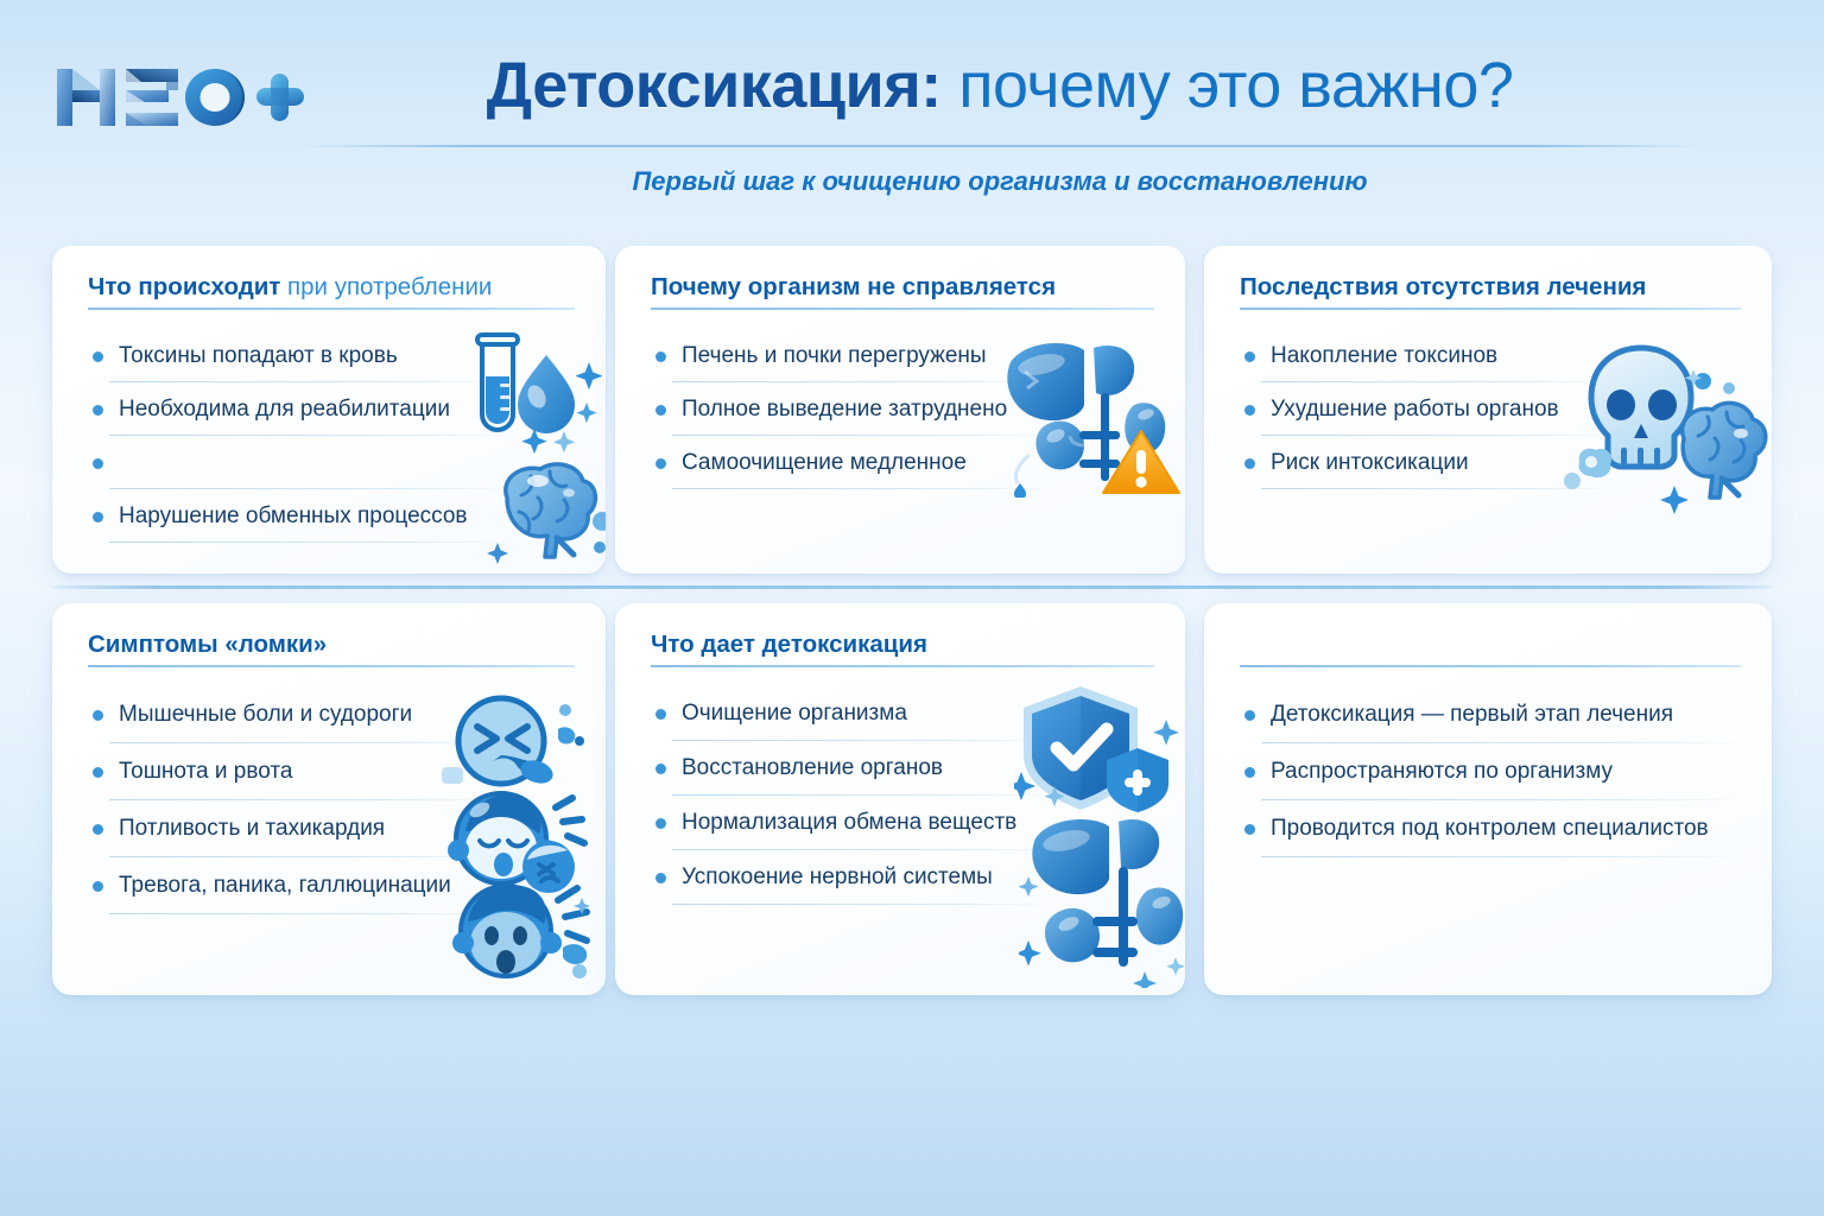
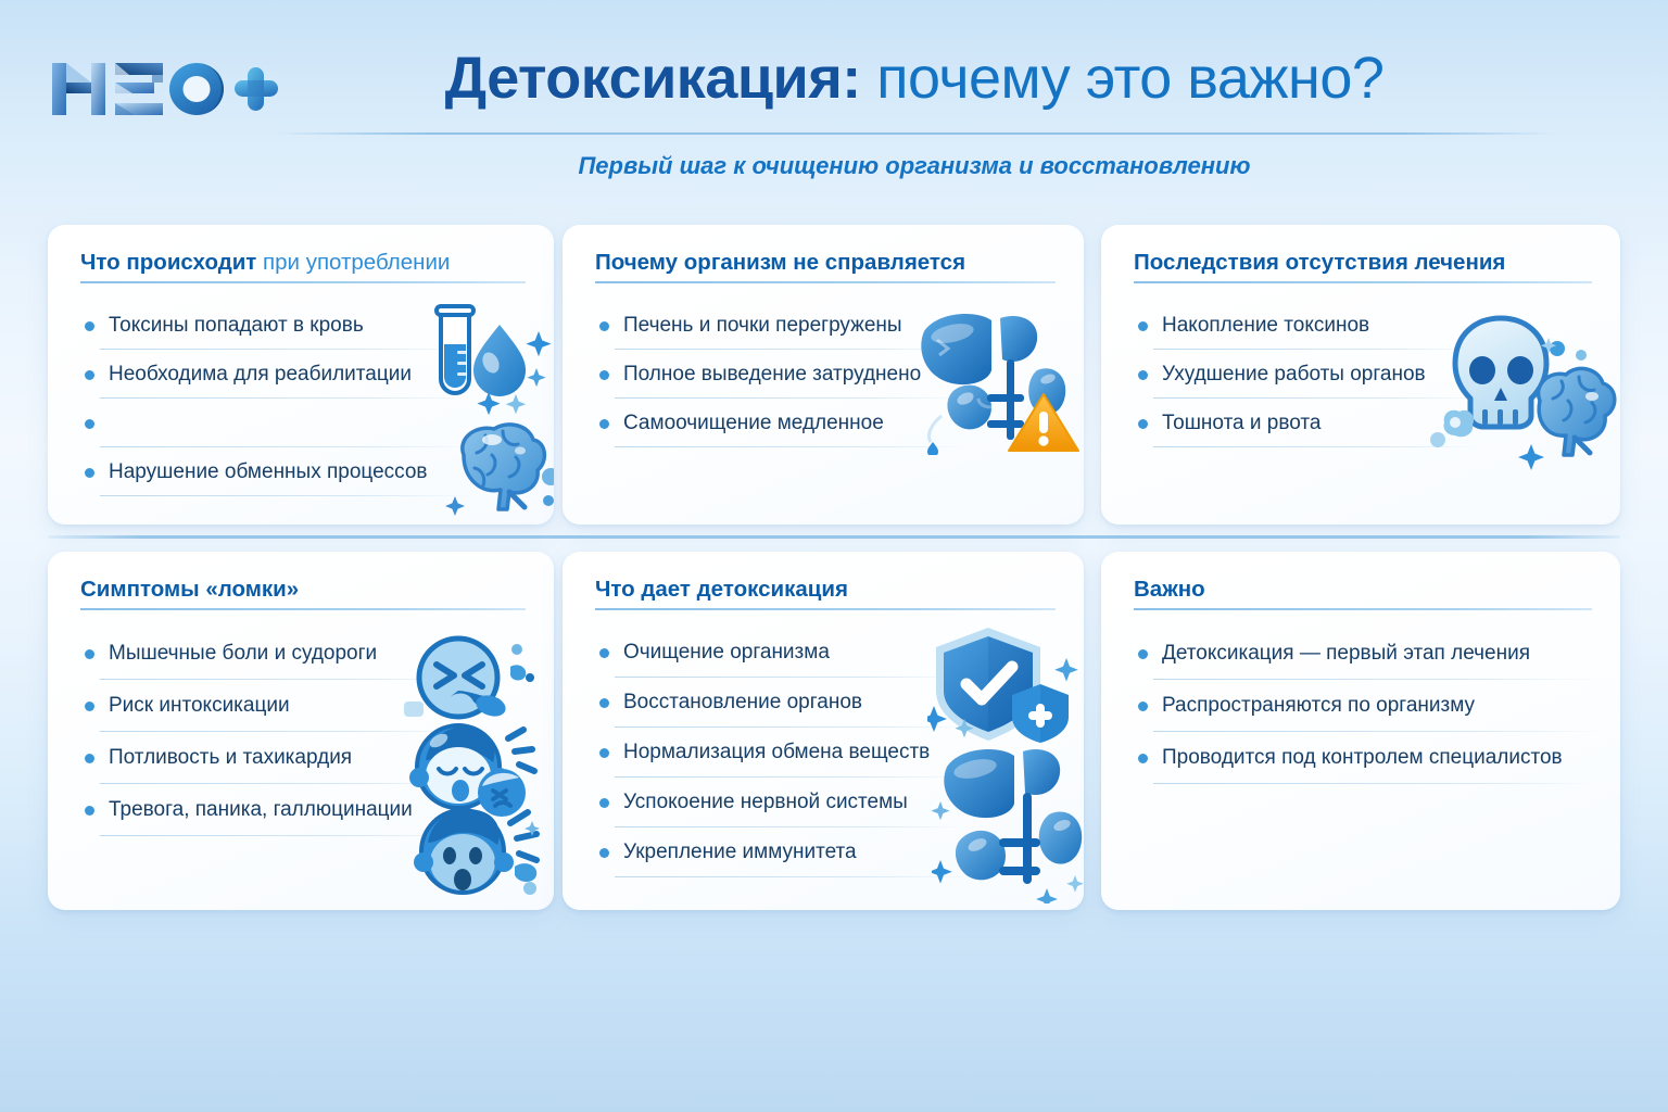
  Детоксикация: почему это важно?
  Первый шаг к очищению организма и восстановлению
  Что происходит при употреблении
  Токсины попадают в кровь
  Необходима для реабилитации
  Нарушение обменных процессов
  Почему организм не справляется
  Печень и почки перегружены
  Полное выведение затруднено
  Самоочищение медленное
  Последствия отсутствия лечения
  Накопление токсинов
  Ухудшение работы органов
- Риск интоксикации
+ Тошнота и рвота
  Симптомы «ломки»
  Мышечные боли и судороги
- Тошнота и рвота
+ Риск интоксикации
  Потливость и тахикардия
  Тревога, паника, галлюцинации
  Что дает детоксикация
  Очищение организма
  Восстановление органов
  Нормализация обмена веществ
  Успокоение нервной системы
+ Укрепление иммунитета
+ Важно
  Детоксикация — первый этап лечения
  Распространяются по организму
  Проводится под контролем специалистов
